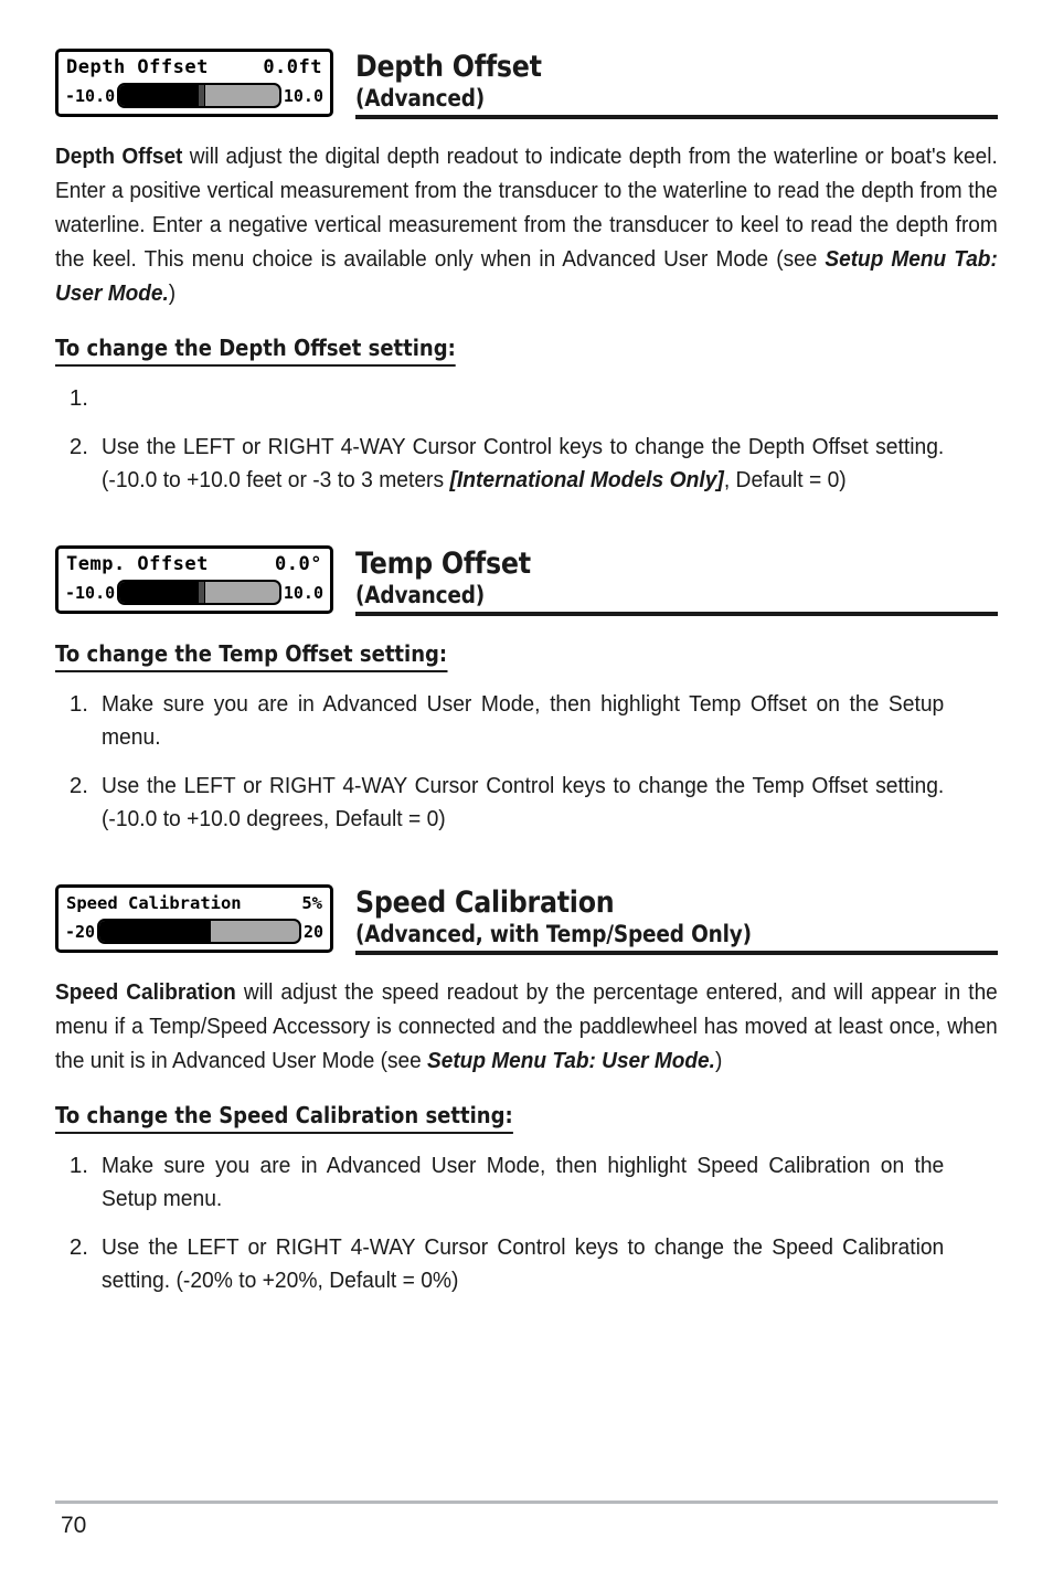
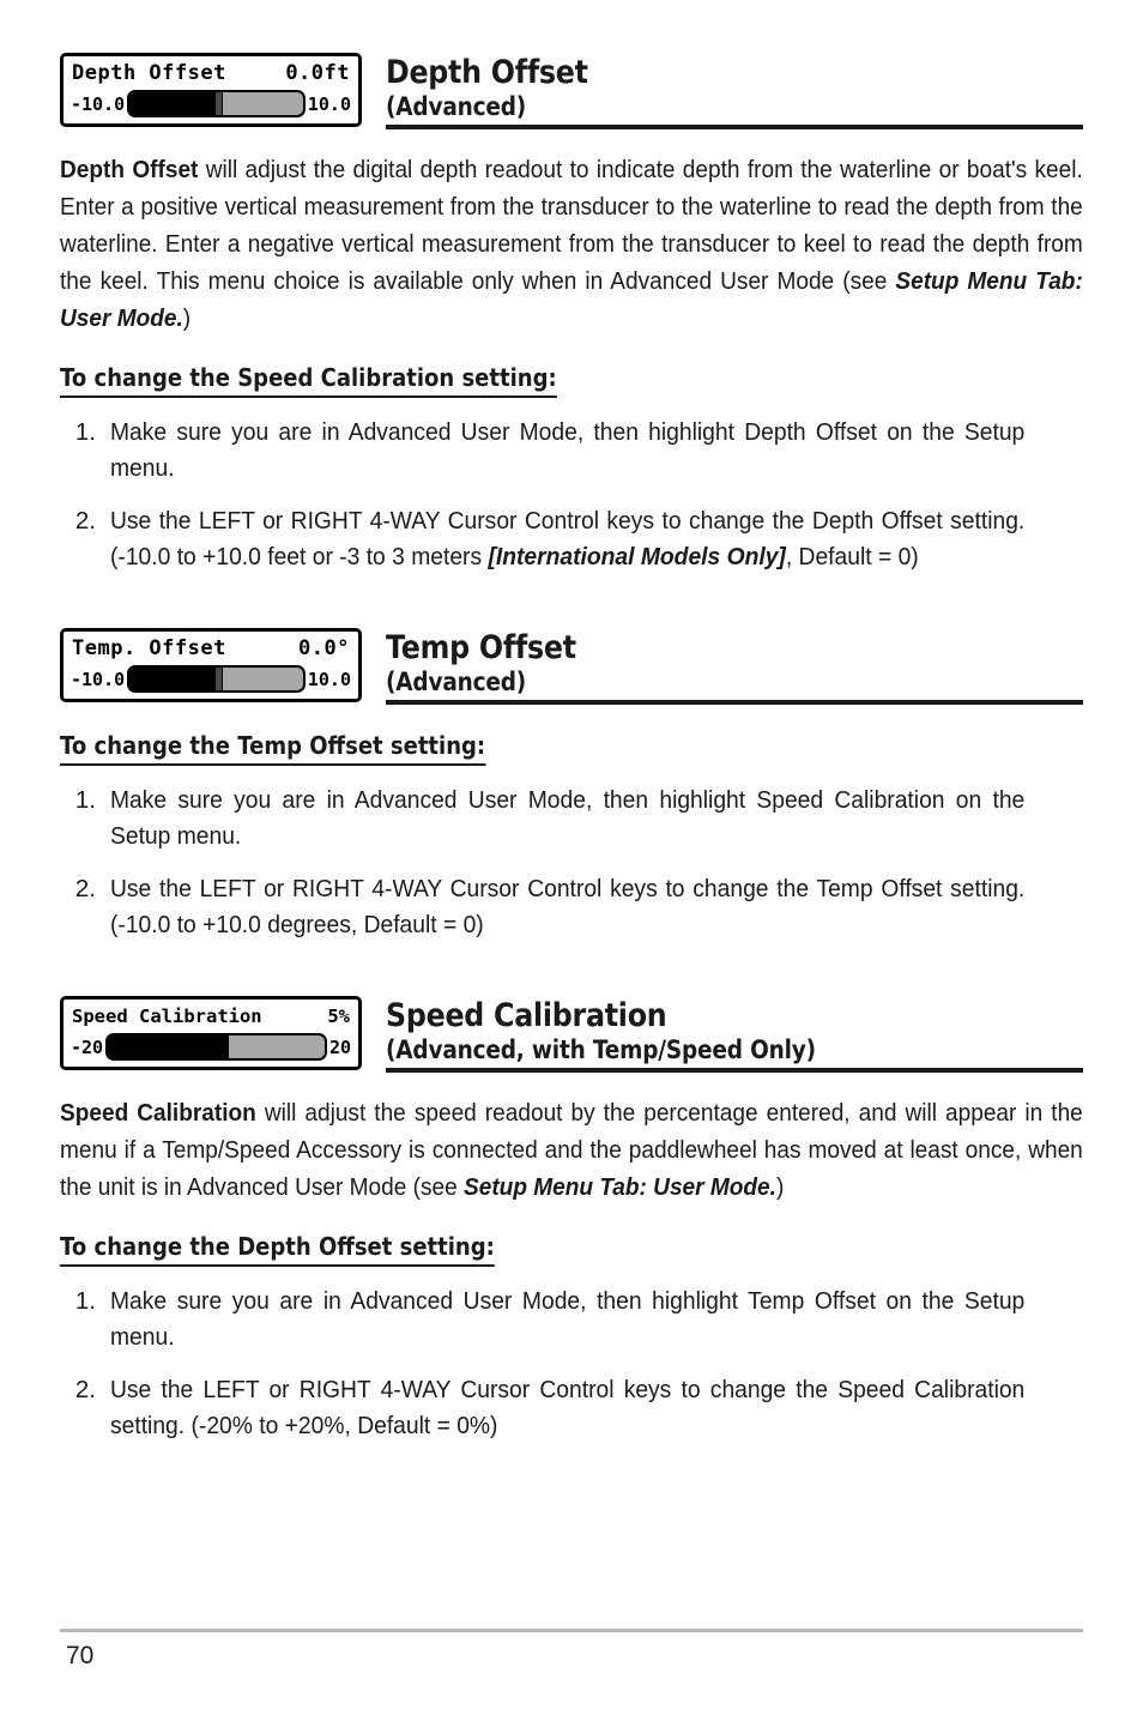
  Depth Offset
  0.0ft
  -10.0
  10.0
  Depth Offset
  (Advanced)
  Depth Offset will adjust the digital depth readout to indicate depth from the waterline or boat's keel. Enter a positive vertical measurement from the transducer to the waterline to read the depth from the waterline. Enter a negative vertical measurement from the transducer to keel to read the depth from the keel. This menu choice is available only when in Advanced User Mode (see Setup Menu Tab: User Mode.)
- To change the Depth Offset setting:
+ To change the Speed Calibration setting:
  1.
+ Make sure you are in Advanced User Mode, then highlight Depth Offset on the Setup menu.
  2.
  Use the LEFT or RIGHT 4-WAY Cursor Control keys to change the Depth Offset setting. (-10.0 to +10.0 feet or -3 to 3 meters [International Models Only], Default = 0)
  Temp. Offset
  0.0°
  -10.0
  10.0
  Temp Offset
  (Advanced)
  To change the Temp Offset setting:
  1.
- Make sure you are in Advanced User Mode, then highlight Temp Offset on the Setup menu.
+ Make sure you are in Advanced User Mode, then highlight Speed Calibration on the Setup menu.
  2.
  Use the LEFT or RIGHT 4-WAY Cursor Control keys to change the Temp Offset setting. (-10.0 to +10.0 degrees, Default = 0)
  Speed Calibration
  5%
  -20
  20
  Speed Calibration
  (Advanced, with Temp/Speed Only)
  Speed Calibration will adjust the speed readout by the percentage entered, and will appear in the menu if a Temp/Speed Accessory is connected and the paddlewheel has moved at least once, when the unit is in Advanced User Mode (see Setup Menu Tab: User Mode.)
- To change the Speed Calibration setting:
+ To change the Depth Offset setting:
  1.
- Make sure you are in Advanced User Mode, then highlight Speed Calibration on the Setup menu.
+ Make sure you are in Advanced User Mode, then highlight Temp Offset on the Setup menu.
  2.
  Use the LEFT or RIGHT 4-WAY Cursor Control keys to change the Speed Calibration setting. (-20% to +20%, Default = 0%)
  70
